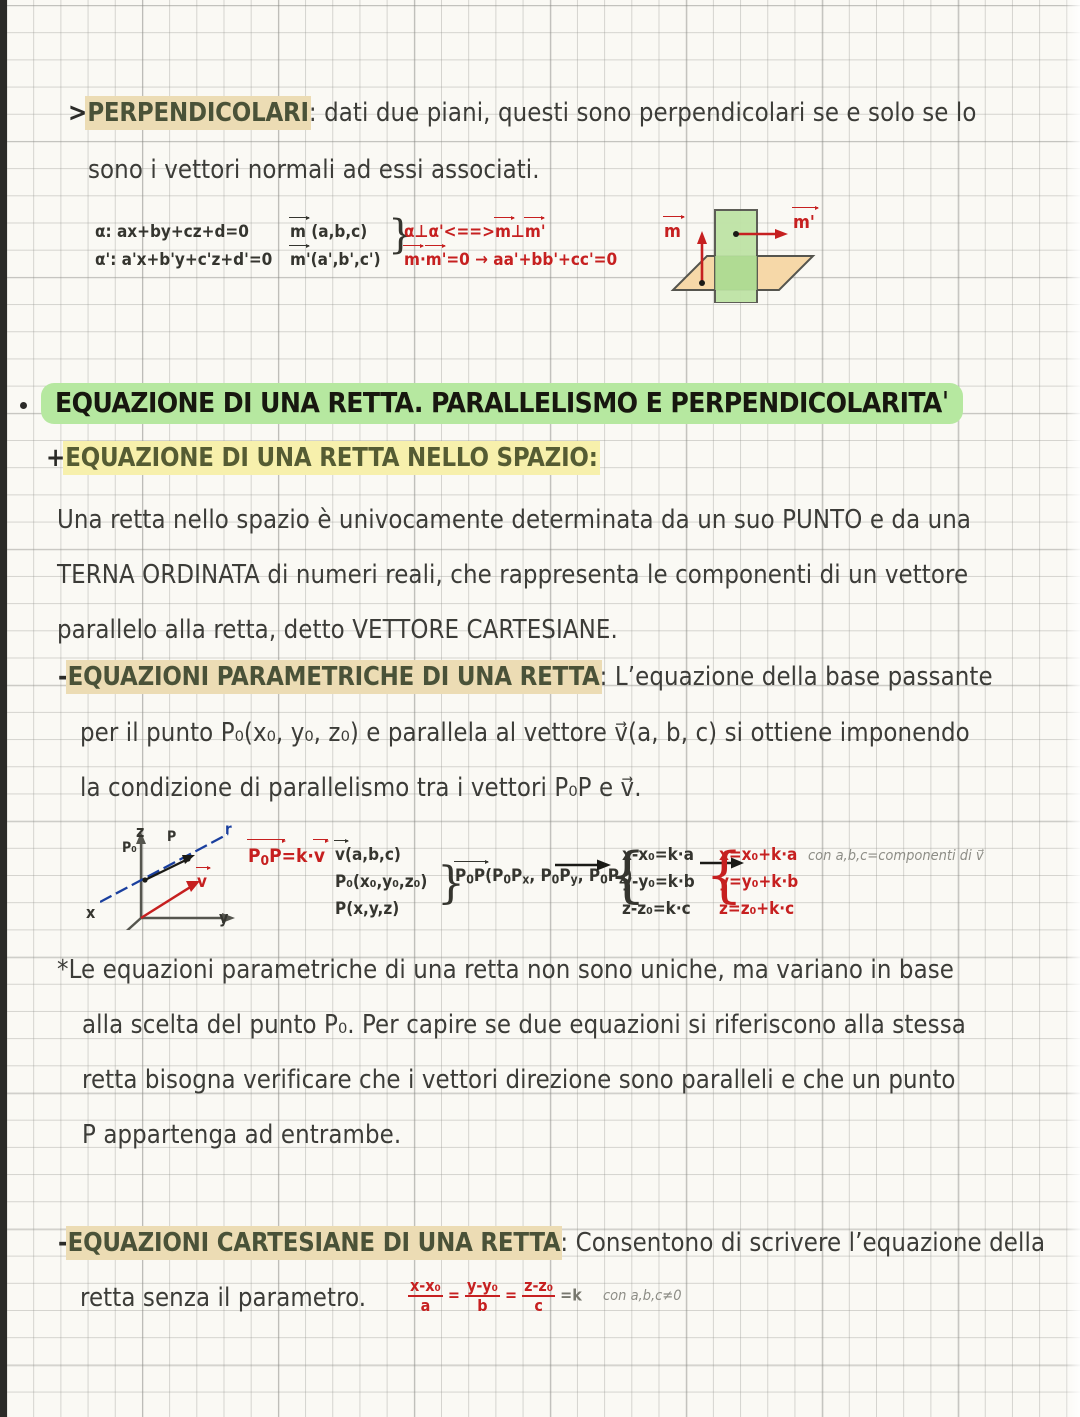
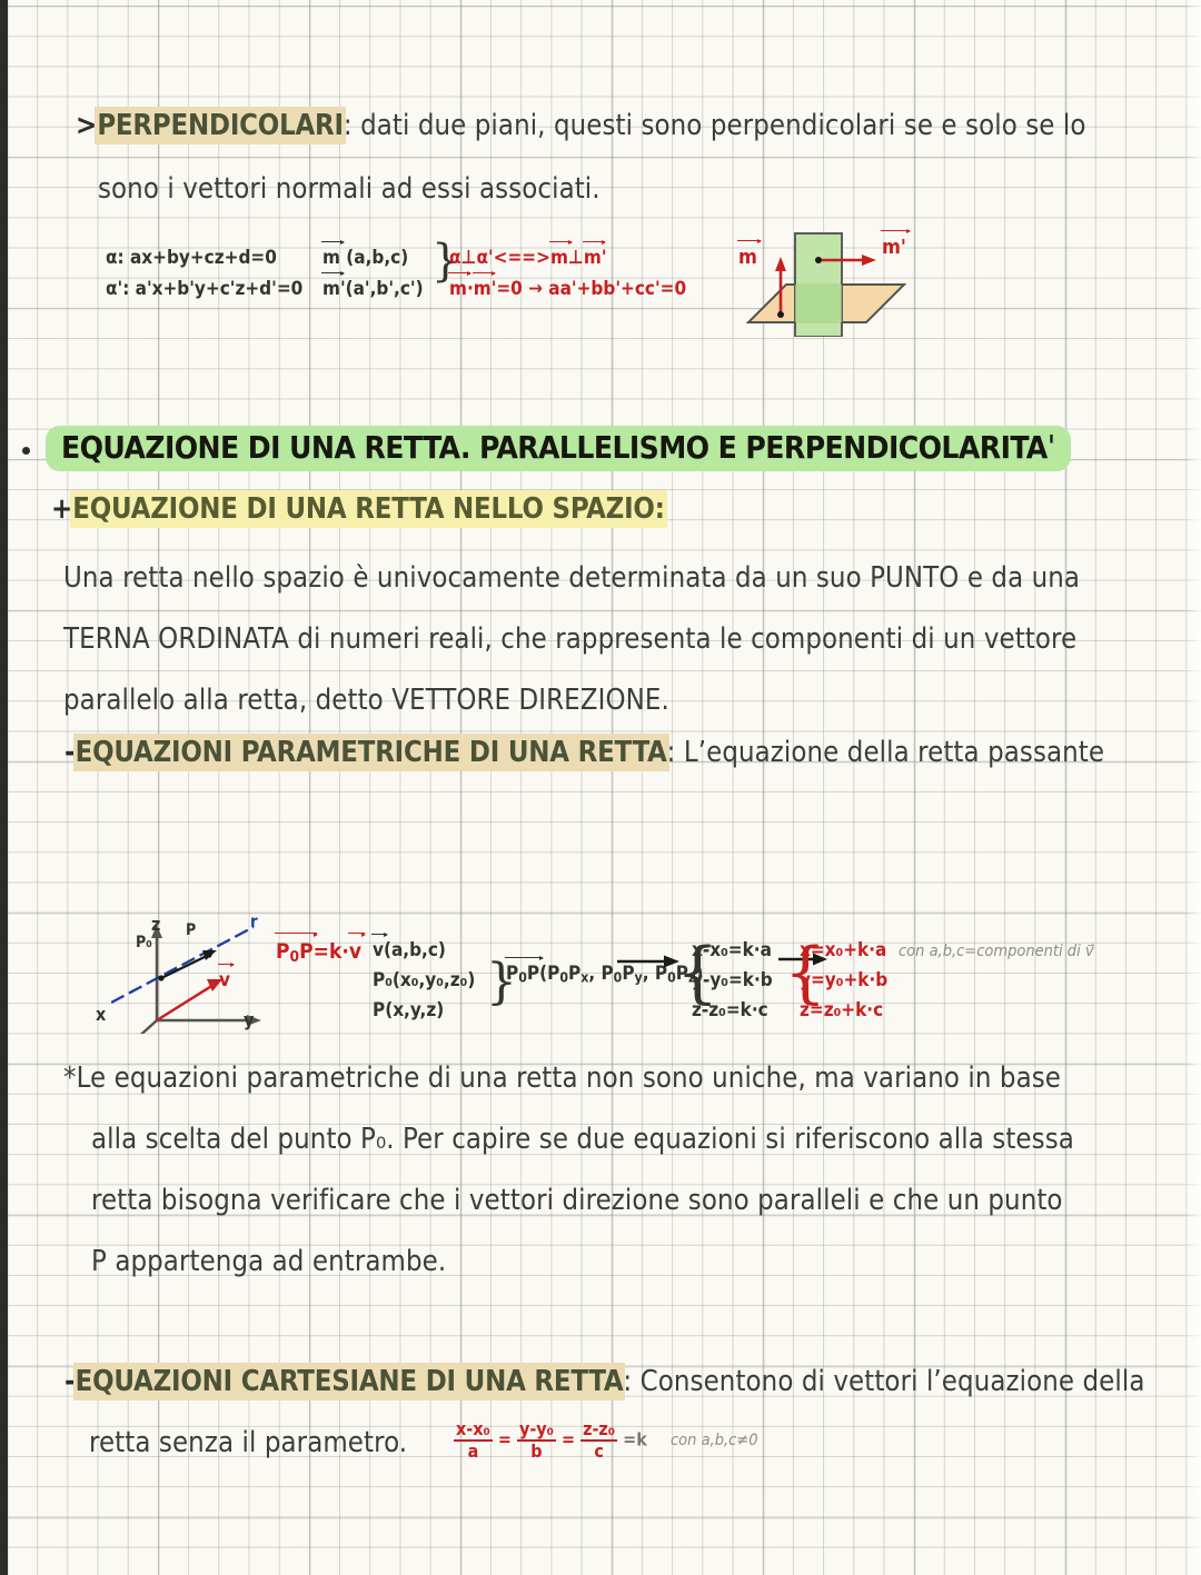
  >PERPENDICOLARI: dati due piani, questi sono perpendicolari se e solo se lo
  sono i vettori normali ad essi associati.
  α: ax+by+cz+d=0
  α': a'x+b'y+c'z+d'=0
  m (a,b,c)
  m'(a',b',c')
  }
  α⊥α'<==>m⊥m'
  m·m'=0 → aa'+bb'+cc'=0
  m
  m'
  EQUAZIONE DI UNA RETTA. PARALLELISMO E PERPENDICOLARITAˈ
  +EQUAZIONE DI UNA RETTA NELLO SPAZIO:
  Una retta nello spazio è univocamente determinata da un suo PUNTO e da una
  TERNA ORDINATA di numeri reali, che rappresenta le componenti di un vettore
- parallelo alla retta, detto VETTORE CARTESIANE.
+ parallelo alla retta, detto VETTORE DIREZIONE.
- -EQUAZIONI PARAMETRICHE DI UNA RETTA: L’equazione della base passante
+ -EQUAZIONI PARAMETRICHE DI UNA RETTA: L’equazione della retta passante
- per il punto P₀(x₀, y₀, z₀) e parallela al vettore v⃗(a, b, c) si ottiene imponendo
- la condizione di parallelismo tra i vettori P₀P e v⃗.
  z
  y
  x
  r
  P₀
  P
  v
  P0P=k·v
  v(a,b,c)
  P₀(x₀,y₀,z₀)
  P(x,y,z)
  }
  P0P(P0Px, P0Py, P0Pz)
  {
  x-x₀=k·a
  y-y₀=k·b
  z-z₀=k·c
  {
  x=x₀+k·a
  y=y₀+k·b
  z=z₀+k·c
  con a,b,c=componenti di v⃗
  *Le equazioni parametriche di una retta non sono uniche, ma variano in base
  alla scelta del punto P₀. Per capire se due equazioni si riferiscono alla stessa
  retta bisogna verificare che i vettori direzione sono paralleli e che un punto
  P appartenga ad entrambe.
- -EQUAZIONI CARTESIANE DI UNA RETTA: Consentono di scrivere l’equazione della
+ -EQUAZIONI CARTESIANE DI UNA RETTA: Consentono di vettori l’equazione della
  retta senza il parametro.
  x-x₀
  a
  =
  y-y₀
  b
  =
  z-z₀
  c
  =k
  con a,b,c≠0
